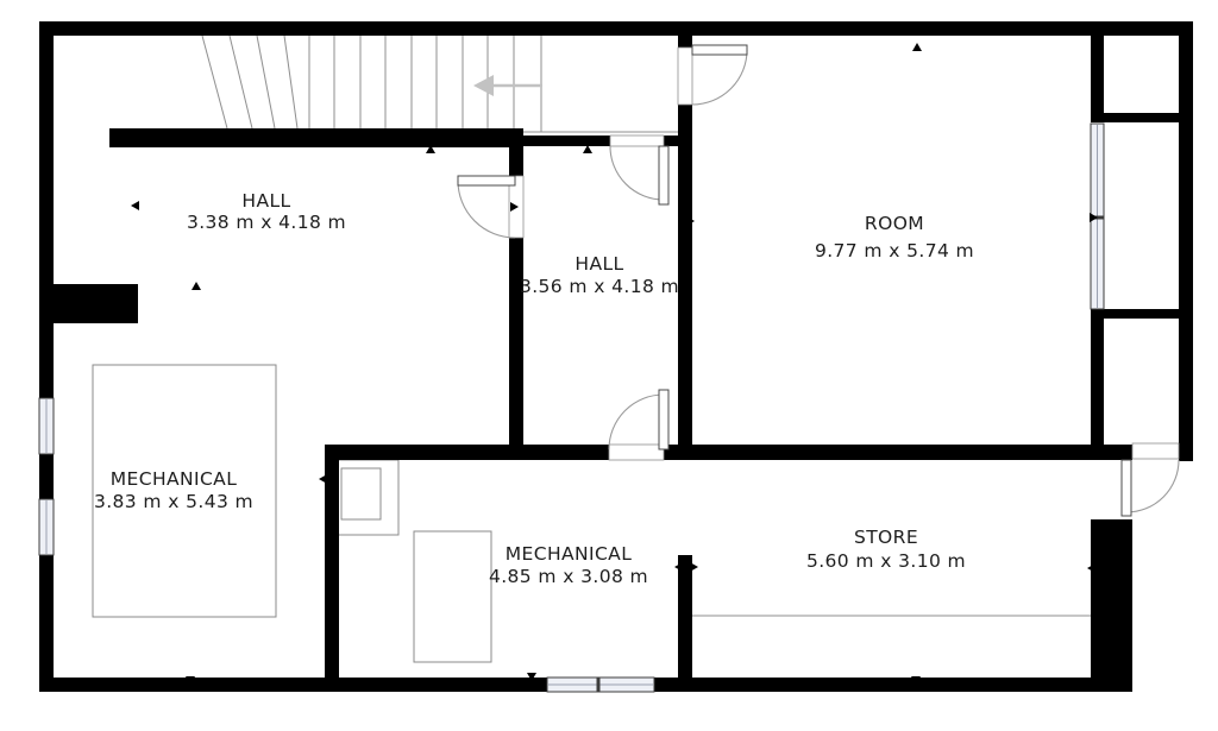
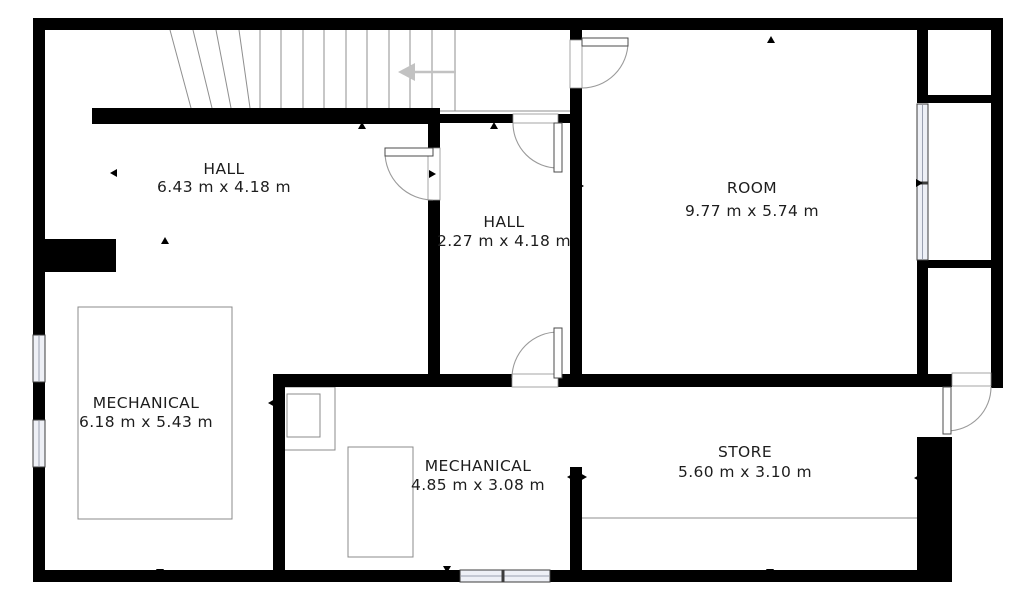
  HALL
- 3.38 m x 4.18 m
+ 6.43 m x 4.18 m
  HALL
- 3.56 m x 4.18 m
+ 2.27 m x 4.18 m
  ROOM
  9.77 m x 5.74 m
  MECHANICAL
- 3.83 m x 5.43 m
+ 6.18 m x 5.43 m
  MECHANICAL
  4.85 m x 3.08 m
  STORE
  5.60 m x 3.10 m
